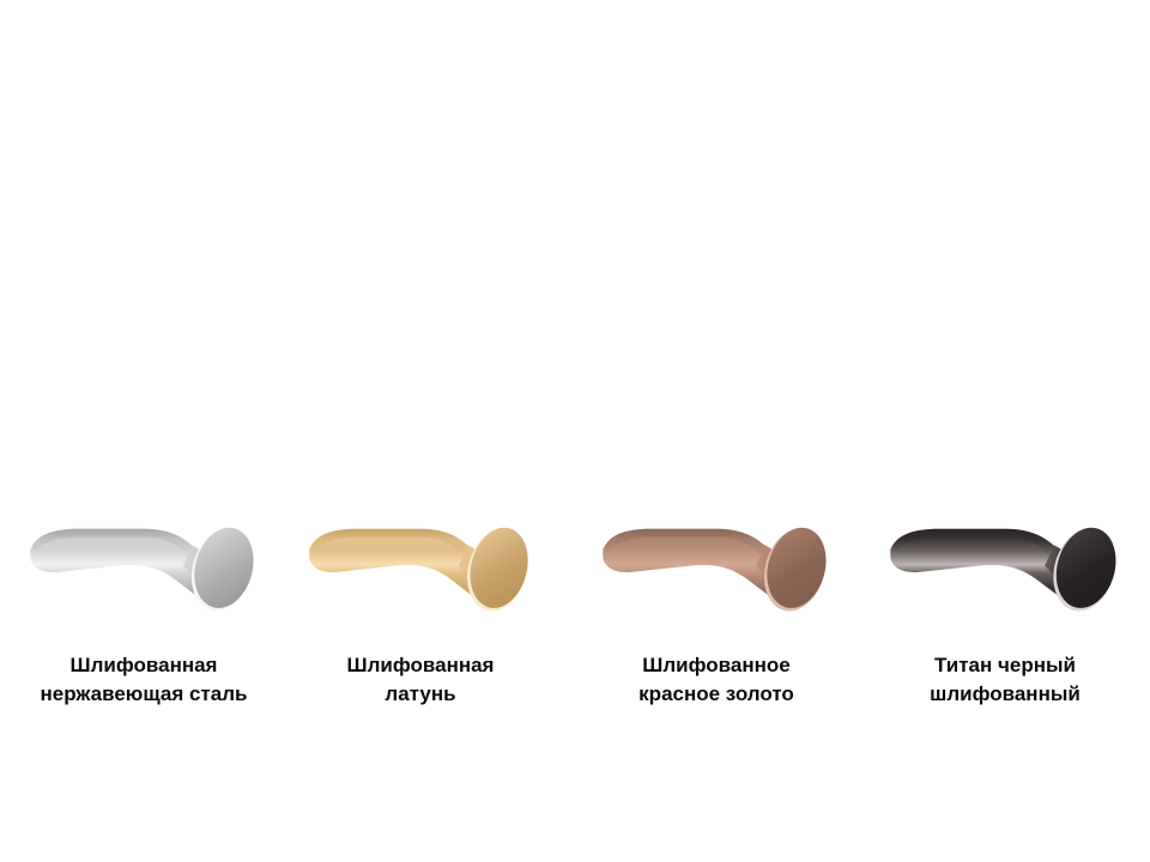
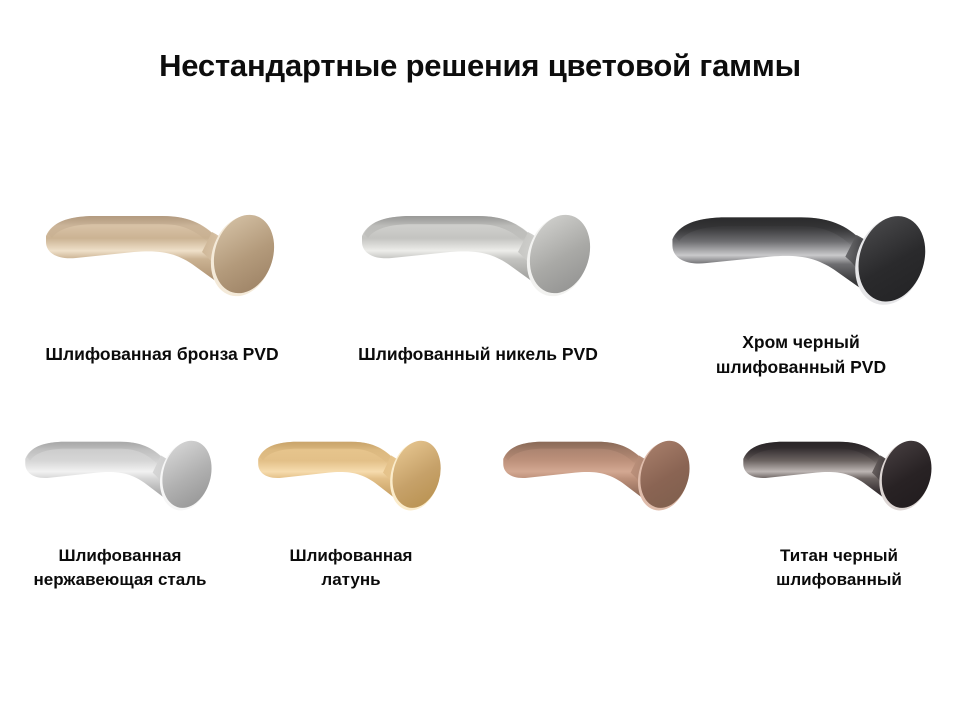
+ Нестандартные решения цветовой гаммы
+ Шлифованная бронза PVD
+ Шлифованный никель PVD
+ Хром черный
+ шлифованный PVD
  Шлифованная
  нержавеющая сталь
  Шлифованная
  латунь
- Шлифованное
- красное золото
  Титан черный
  шлифованный
